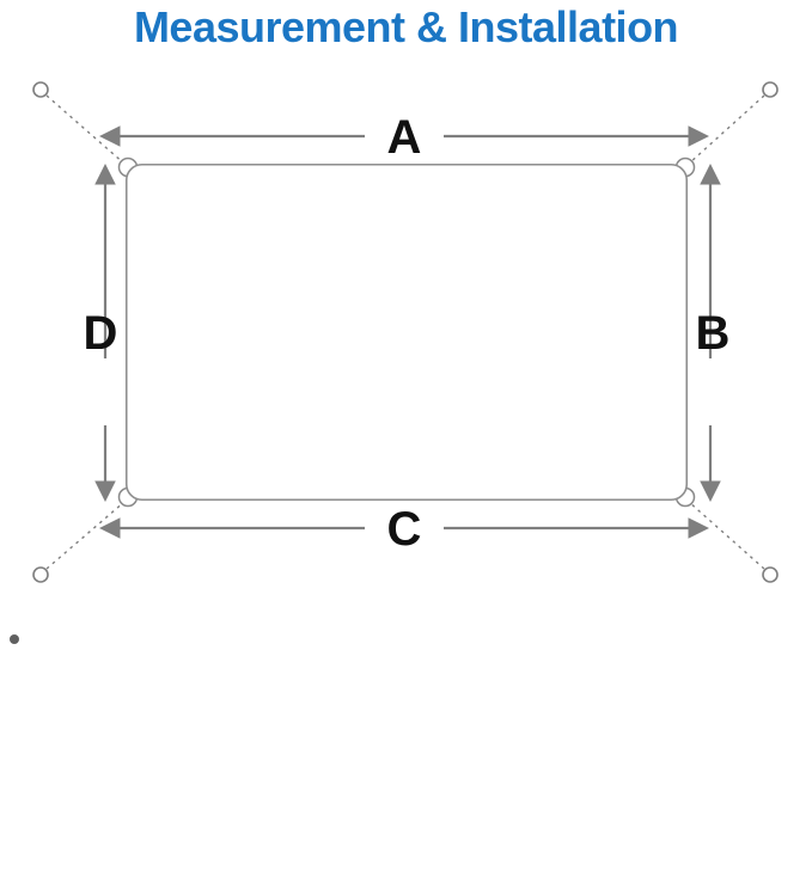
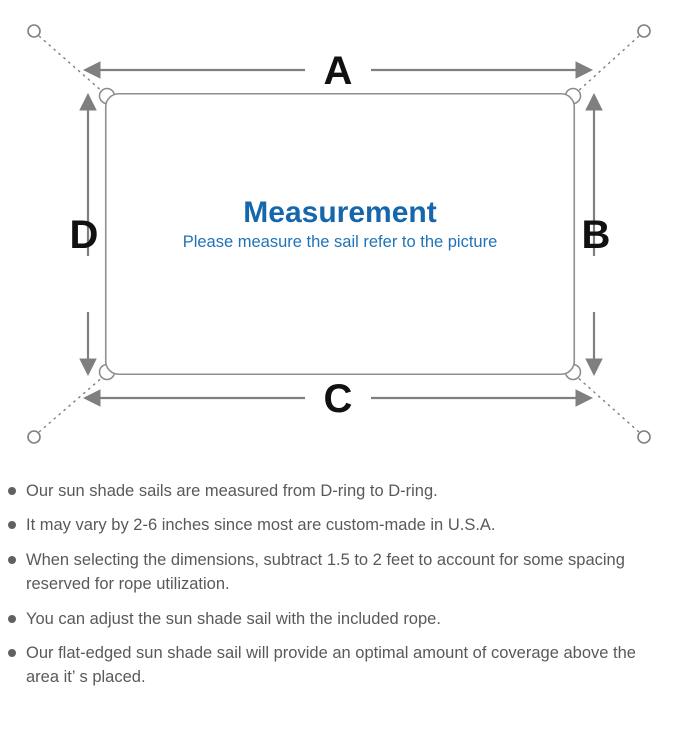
- Measurement & Installation
  A
  C
  D
  B
+ Measurement
+ Please measure the sail refer to the picture
+ Our sun shade sails are measured from D-ring to D-ring.
+ It may vary by 2-6 inches since most are custom-made in U.S.A.
+ When selecting the dimensions, subtract 1.5 to 2 feet to account for some spacing reserved for rope utilization.
+ You can adjust the sun shade sail with the included rope.
+ Our flat-edged sun shade sail will provide an optimal amount of coverage above the area it’ s placed.
